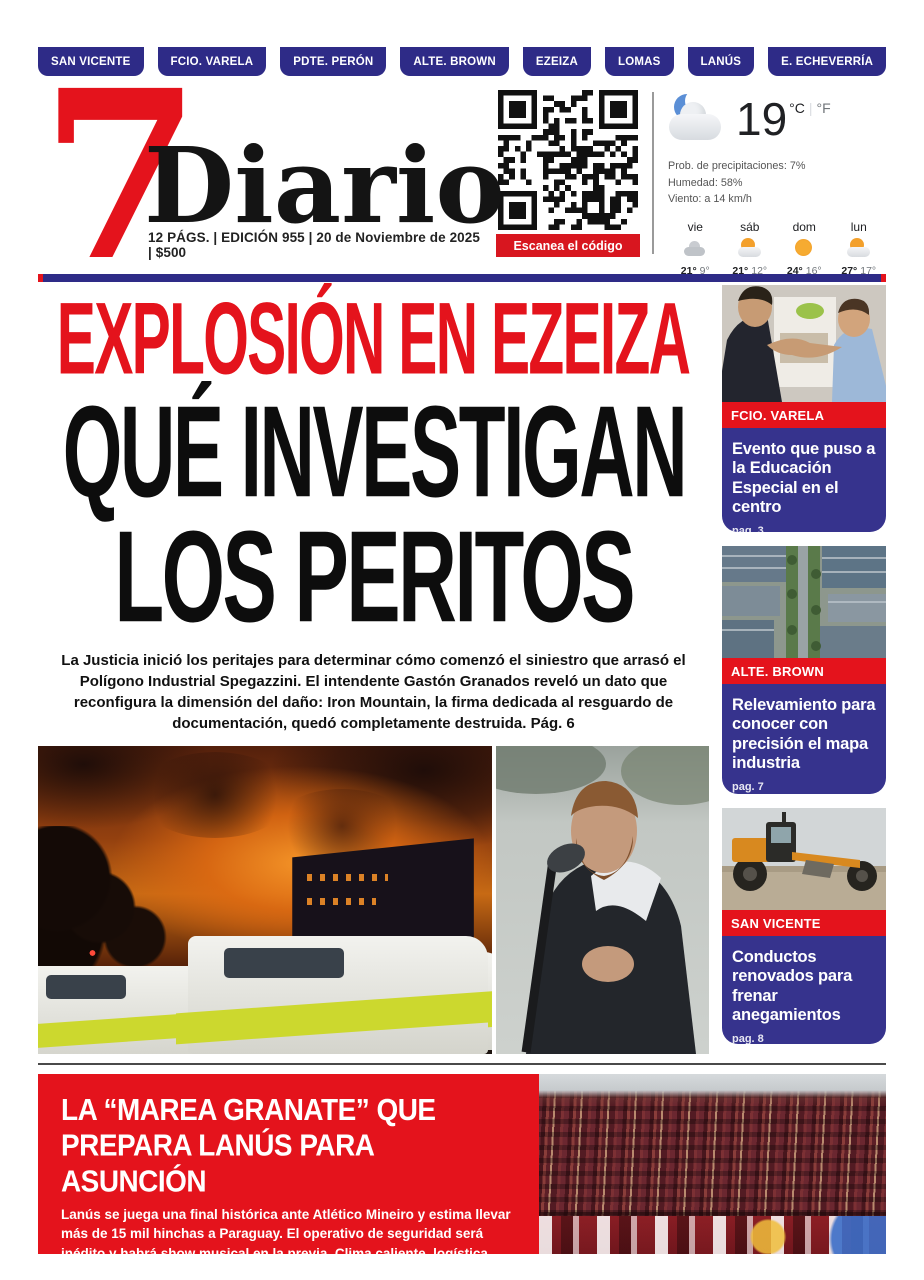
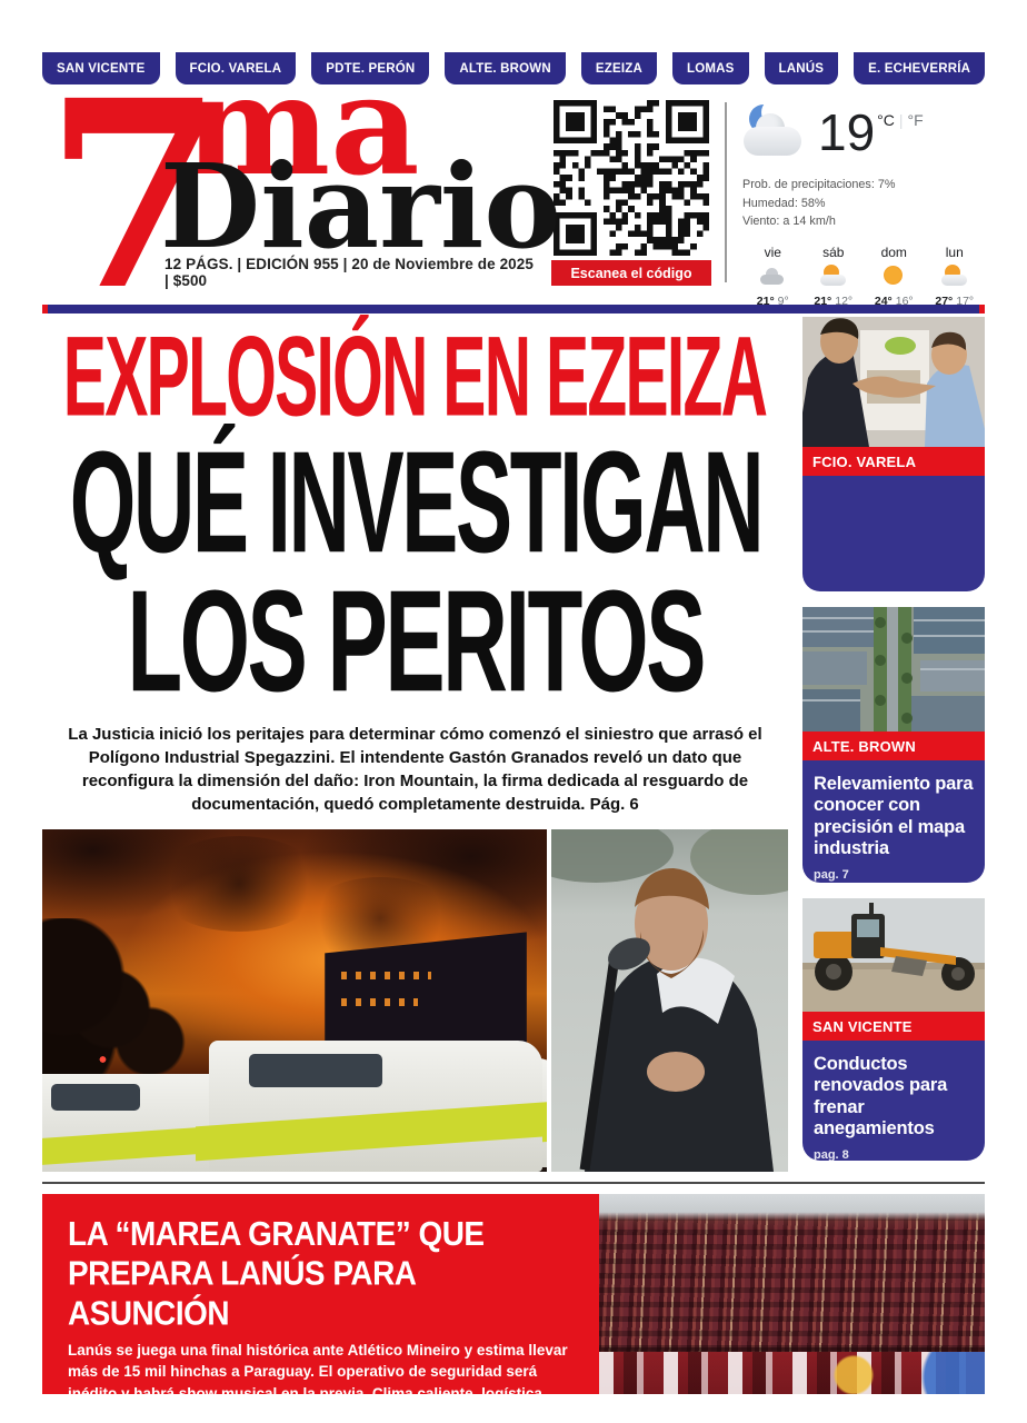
  SAN VICENTE
  FCIO. VARELA
  PDTE. PERÓN
  ALTE. BROWN
  EZEIZA
  LOMAS
  LANÚS
  E. ECHEVERRÍA
  7
+ ma
  Diario
  12 PÁGS. | EDICIÓN 955 | 20 de Noviembre de 2025 | $500
  Escanea el código
  19
  °C
  |
  °F
  Prob. de precipitaciones: 7%
  Humedad: 58%
  Viento: a 14 km/h
  vie
  21° 9°
  sáb
  21° 12°
  dom
  24° 16°
  lun
  27° 17°
  EXPLOSIÓN EN EZEIZA
  QUÉ INVESTIGAN
  LOS PERITOS
  La Justicia inició los peritajes para determinar cómo comenzó el siniestro que arrasó el Polígono Industrial Spegazzini. El intendente Gastón Granados reveló un dato que reconfigura la dimensión del daño: Iron Mountain, la firma dedicada al resguardo de documentación, quedó completamente destruida. Pág. 6
  FCIO. VARELA
- Evento que puso a la Educación Especial en el centro
- pag. 3
  ALTE. BROWN
  Relevamiento para conocer con precisión el mapa industria
  pag. 7
  SAN VICENTE
  Conductos renovados para frenar anegamientos
  pag. 8
  LA “MAREA GRANATE” QUE PREPARA LANÚS PARA ASUNCIÓN
  Lanús se juega una final histórica ante Atlético Mineiro y estima llevar más de 15 mil hinchas a Paraguay. El operativo de seguridad será inédito y habrá show musical en la previa. Clima caliente, logística
